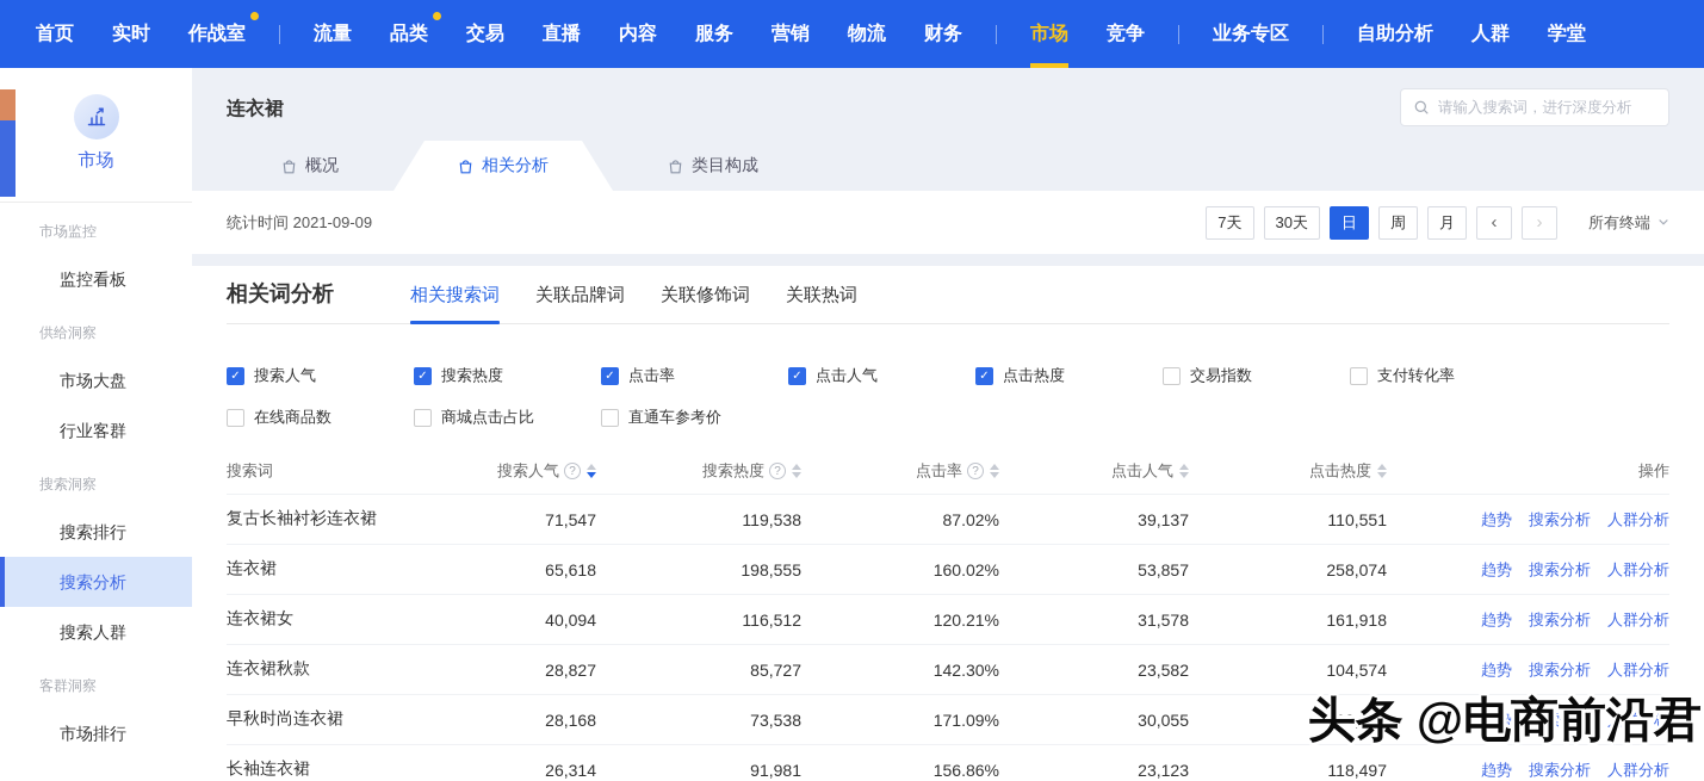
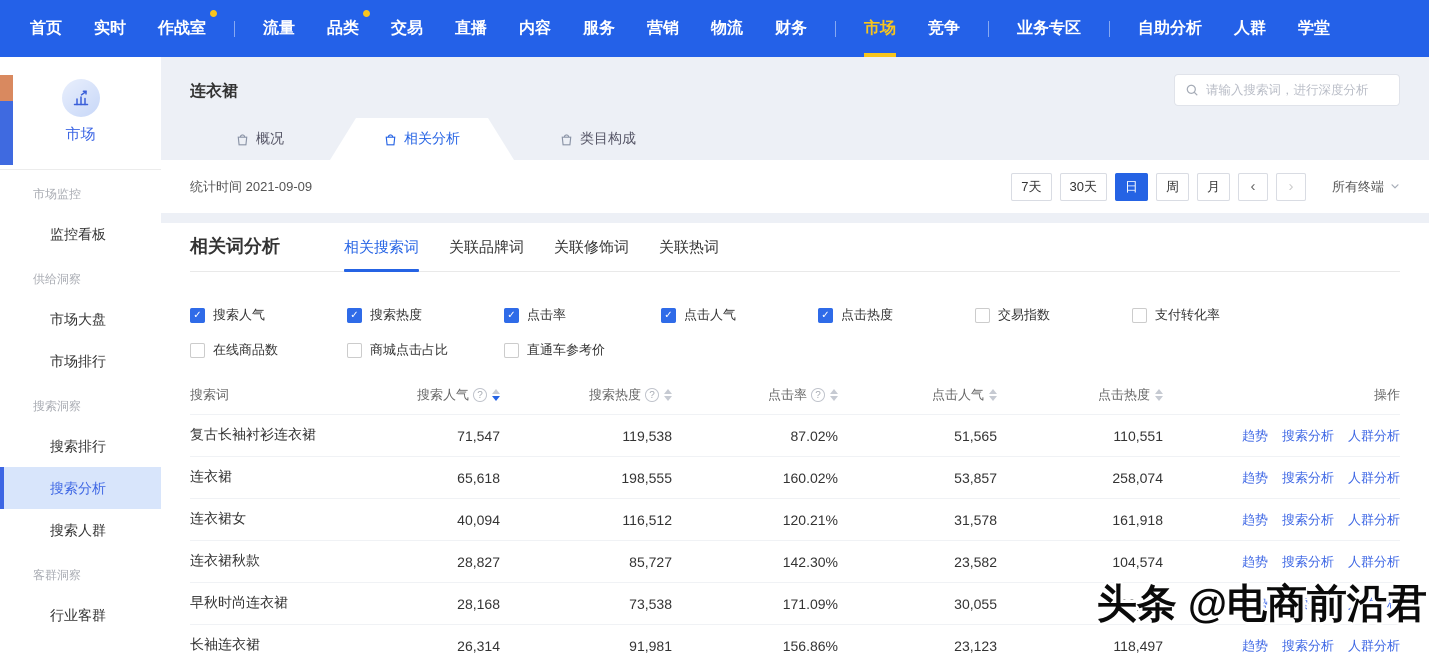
  首页
  实时
  作战室
  流量
  品类
  交易
  直播
  内容
  服务
  营销
  物流
  财务
  市场
  竞争
  业务专区
  自助分析
  人群
  学堂
  市场
  市场监控
  监控看板
  供给洞察
  市场大盘
- 行业客群
+ 市场排行
  搜索洞察
  搜索排行
  搜索分析
  搜索人群
  客群洞察
- 市场排行
+ 行业客群
  连衣裙
  请输入搜索词，进行深度分析
  概况
  相关分析
  类目构成
  统计时间 2021-09-09
  7天
  30天
  日
  周
  月
  ‹
  ›
  所有终端
  相关词分析
  相关搜索词
  关联品牌词
  关联修饰词
  关联热词
  ✓
  搜索人气
  ✓
  搜索热度
  ✓
  点击率
  ✓
  点击人气
  ✓
  点击热度
  交易指数
  支付转化率
  在线商品数
  商城点击占比
  直通车参考价
  搜索词
  搜索人气
  ?
  搜索热度
  ?
  点击率
  ?
  点击人气
  点击热度
  操作
  复古长袖衬衫连衣裙
  71,547
  119,538
  87.02%
- 39,137
+ 51,565
  110,551
  趋势
  搜索分析
  人群分析
  连衣裙
  65,618
  198,555
  160.02%
  53,857
  258,074
  趋势
  搜索分析
  人群分析
  连衣裙女
  40,094
  116,512
  120.21%
  31,578
  161,918
  趋势
  搜索分析
  人群分析
  连衣裙秋款
  28,827
  85,727
  142.30%
  23,582
  104,574
  趋势
  搜索分析
  人群分析
  早秋时尚连衣裙
  28,168
  73,538
  171.09%
  30,055
  99,555
  趋势
  搜索分析
  人群分析
  长袖连衣裙
  26,314
  91,981
  156.86%
  23,123
  118,497
  趋势
  搜索分析
  人群分析
  头条 @电商前沿君
